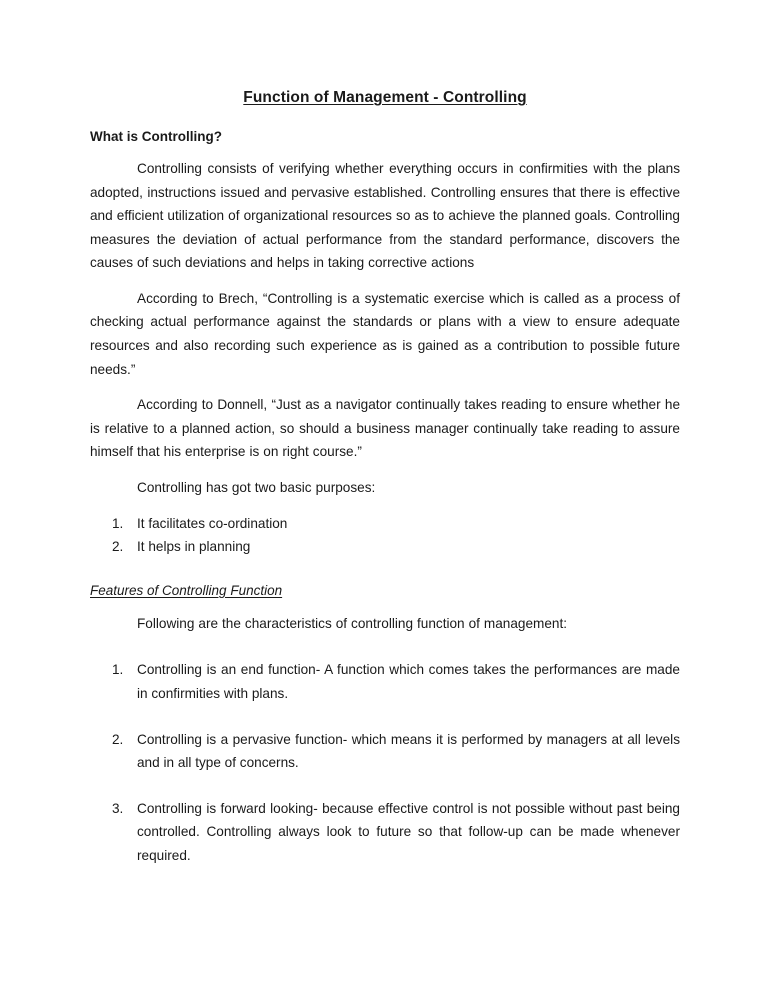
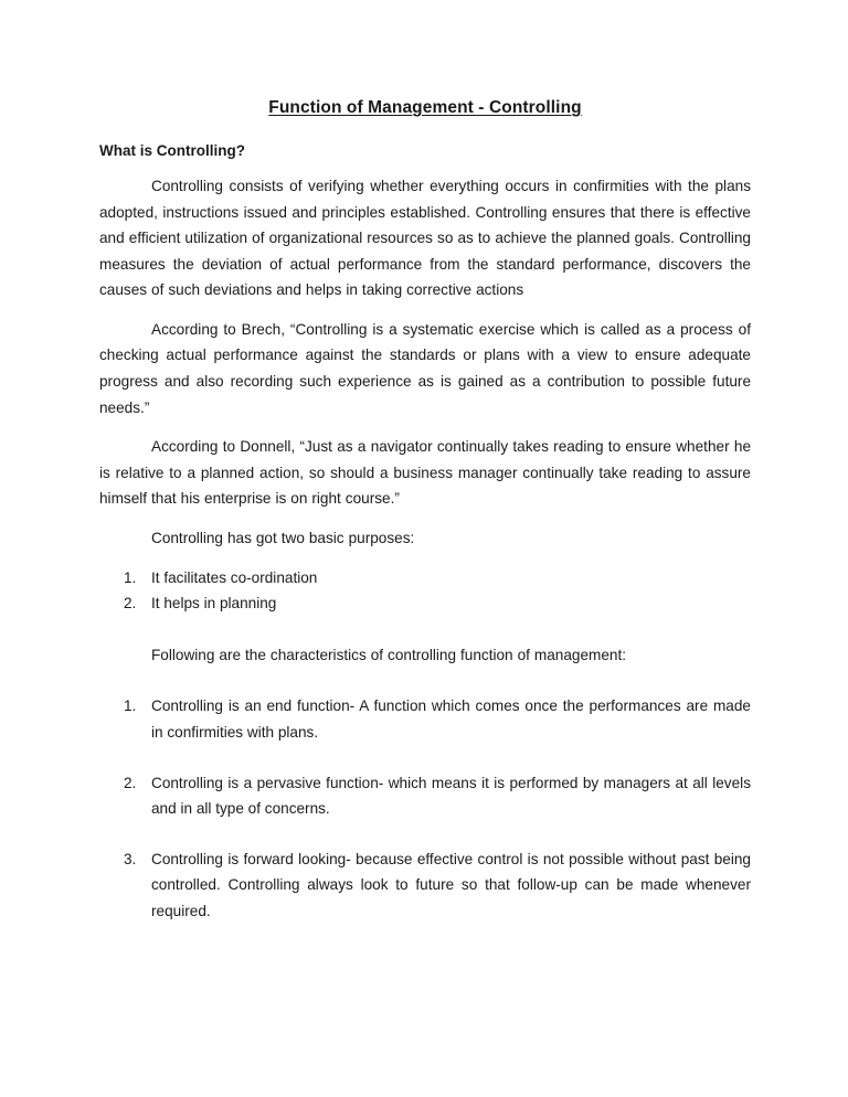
  Function of Management - Controlling
  What is Controlling?
- Controlling consists of verifying whether everything occurs in confirmities with the plans adopted, instructions issued and pervasive established. Controlling ensures that there is effective and efficient utilization of organizational resources so as to achieve the planned goals. Controlling measures the deviation of actual performance from the standard performance, discovers the causes of such deviations and helps in taking corrective actions
+ Controlling consists of verifying whether everything occurs in confirmities with the plans adopted, instructions issued and principles established. Controlling ensures that there is effective and efficient utilization of organizational resources so as to achieve the planned goals. Controlling measures the deviation of actual performance from the standard performance, discovers the causes of such deviations and helps in taking corrective actions
- According to Brech, “Controlling is a systematic exercise which is called as a process of checking actual performance against the standards or plans with a view to ensure adequate resources and also recording such experience as is gained as a contribution to possible future needs.”
+ According to Brech, “Controlling is a systematic exercise which is called as a process of checking actual performance against the standards or plans with a view to ensure adequate progress and also recording such experience as is gained as a contribution to possible future needs.”
  According to Donnell, “Just as a navigator continually takes reading to ensure whether he is relative to a planned action, so should a business manager continually take reading to assure himself that his enterprise is on right course.”
  Controlling has got two basic purposes:
  1.
  It facilitates co-ordination
  2.
  It helps in planning
- Features of Controlling Function
  Following are the characteristics of controlling function of management:
  1.
- Controlling is an end function- A function which comes takes the performances are made in confirmities with plans.
+ Controlling is an end function- A function which comes once the performances are made in confirmities with plans.
  2.
  Controlling is a pervasive function- which means it is performed by managers at all levels and in all type of concerns.
  3.
  Controlling is forward looking- because effective control is not possible without past being controlled. Controlling always look to future so that follow-up can be made whenever required.
